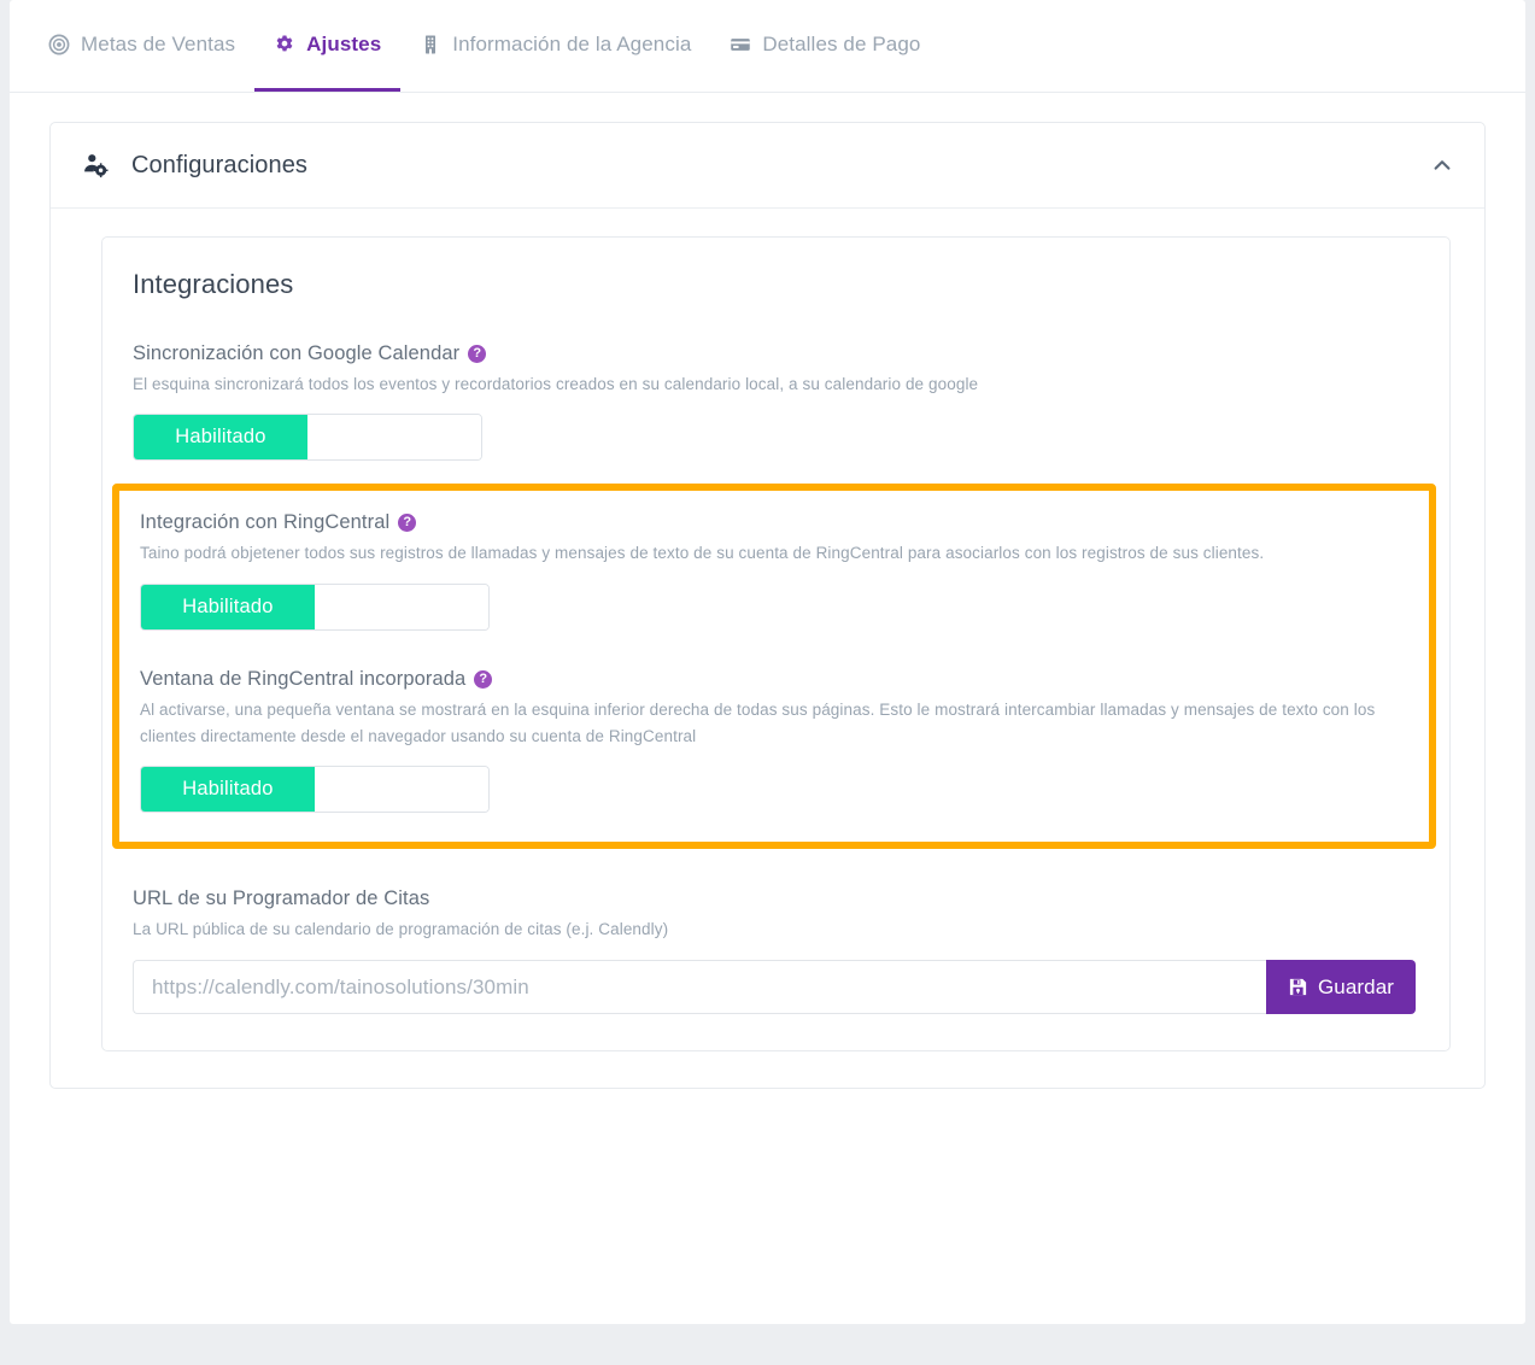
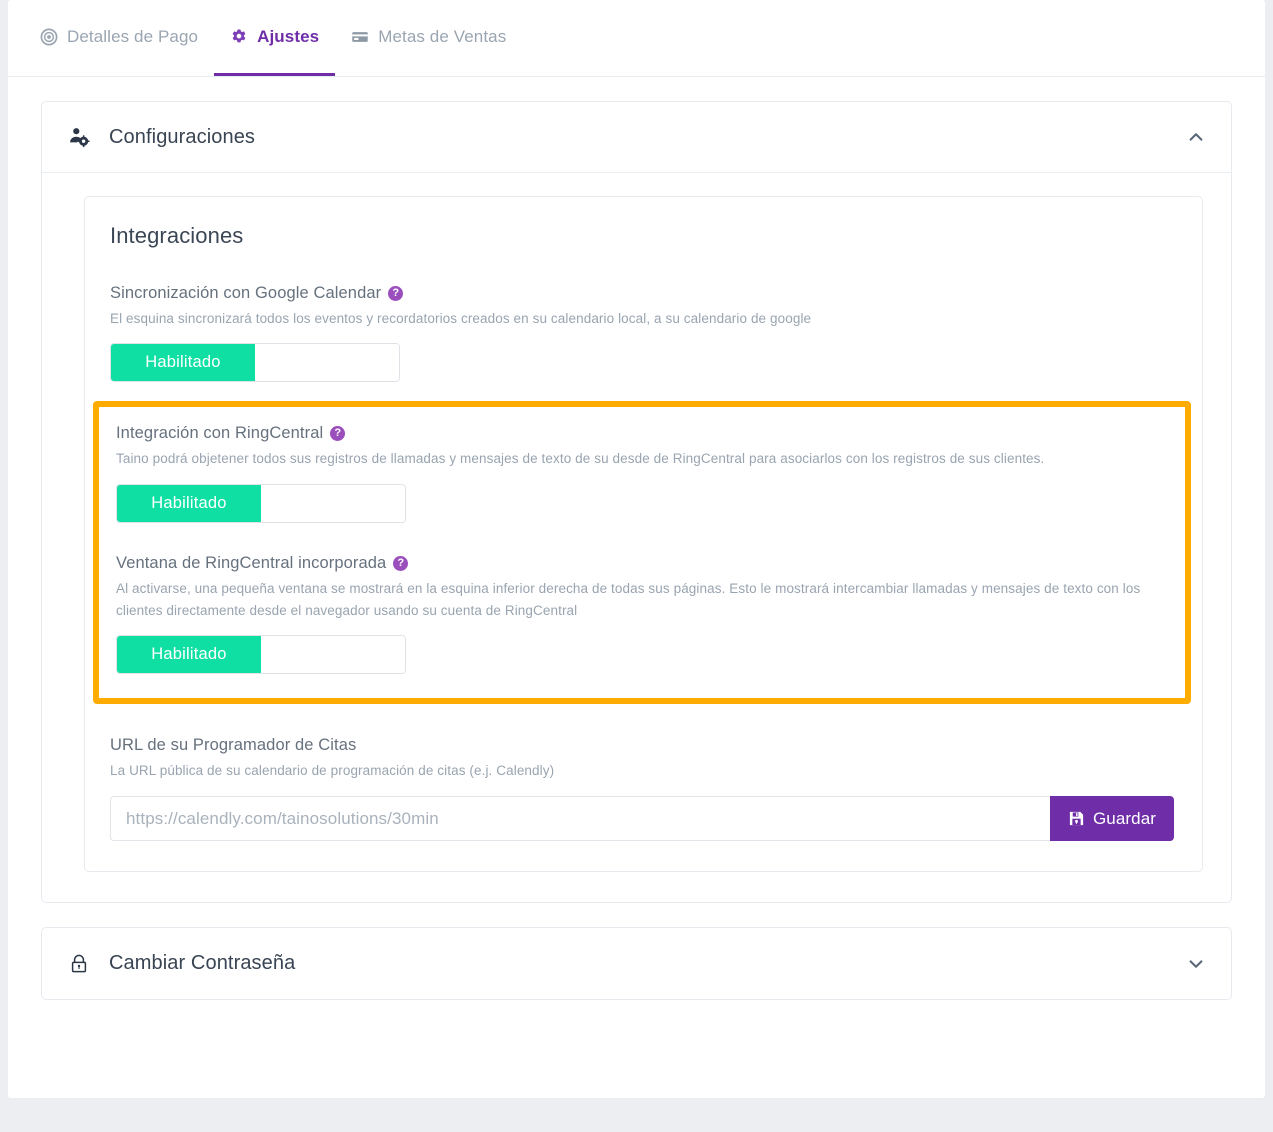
- Metas de Ventas
+ Detalles de Pago
  Ajustes
- Información de la Agencia
- Detalles de Pago
+ Metas de Ventas
  Configuraciones
  Integraciones
  Sincronización con Google Calendar
  ?
  El esquina sincronizará todos los eventos y recordatorios creados en su calendario local, a su calendario de google
  Habilitado
  Integración con RingCentral
  ?
- Taino podrá objetener todos sus registros de llamadas y mensajes de texto de su cuenta de RingCentral para asociarlos con los registros de sus clientes.
+ Taino podrá objetener todos sus registros de llamadas y mensajes de texto de su desde de RingCentral para asociarlos con los registros de sus clientes.
  Habilitado
  Ventana de RingCentral incorporada
  ?
  Al activarse, una pequeña ventana se mostrará en la esquina inferior derecha de todas sus páginas. Esto le mostrará intercambiar llamadas y mensajes de texto con los clientes directamente desde el navegador usando su cuenta de RingCentral
  Habilitado
  URL de su Programador de Citas
  La URL pública de su calendario de programación de citas (e.j. Calendly)
  https://calendly.com/tainosolutions/30min
  Guardar
+ Cambiar Contraseña
